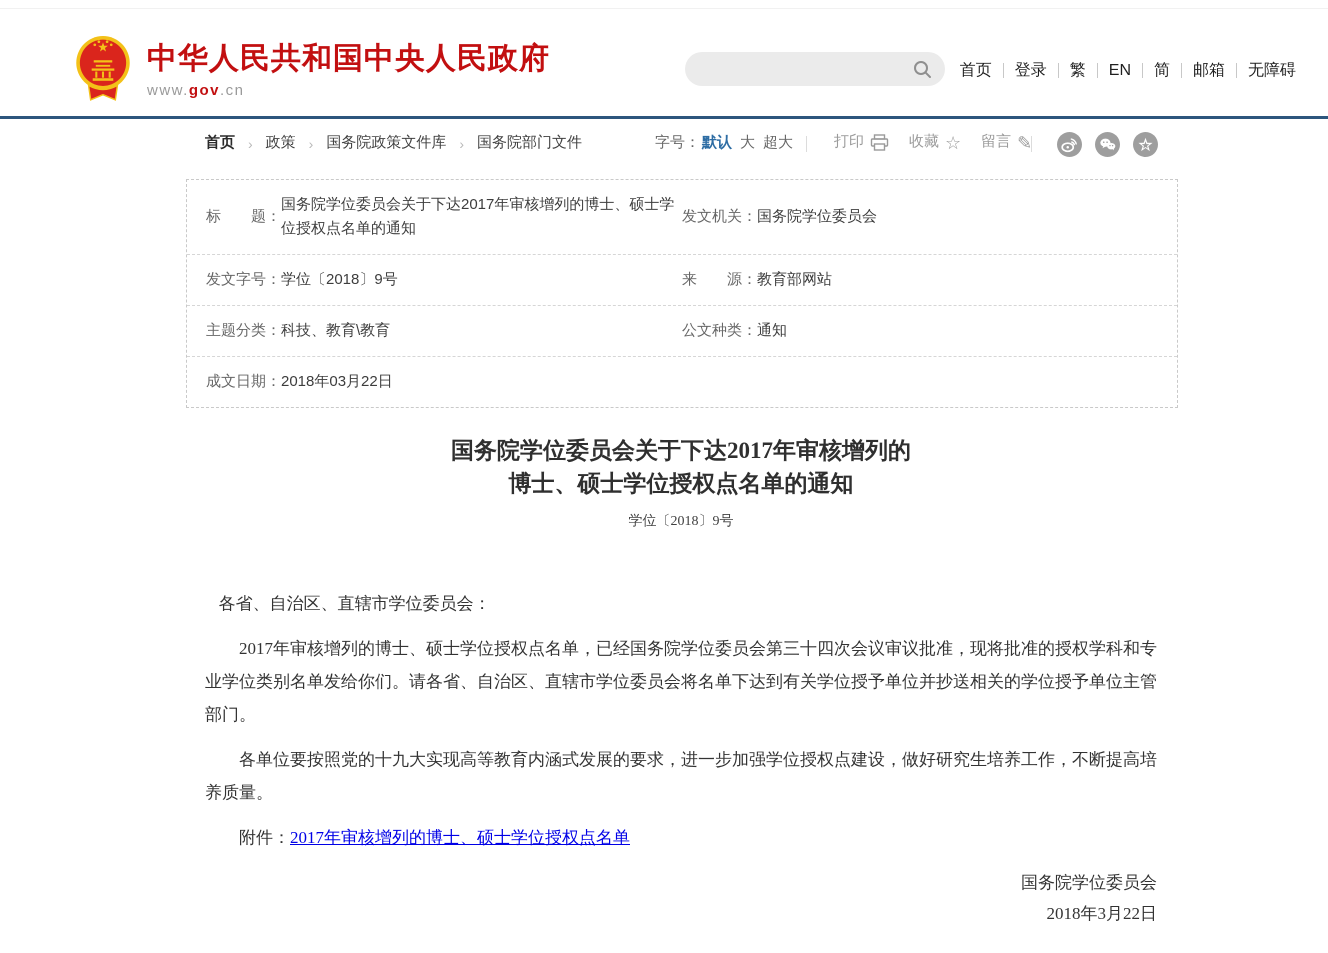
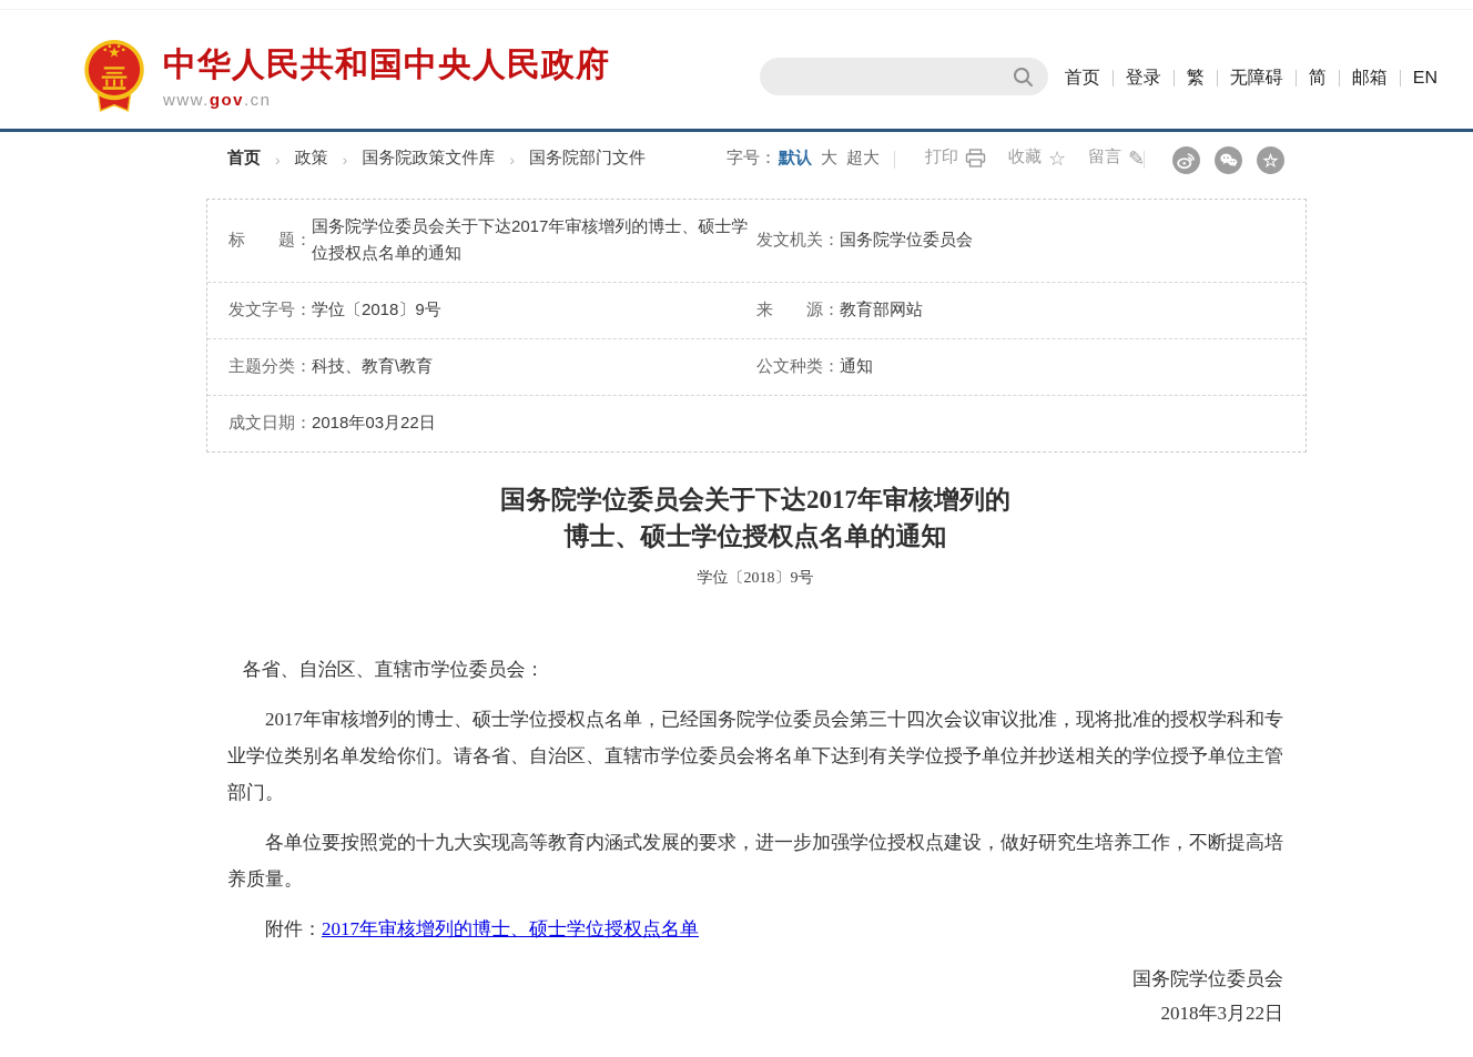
  中华人民共和国中央人民政府
  www.gov.cn
  首页
  登录
  繁
- EN
+ 无障碍
  简
  邮箱
- 无障碍
+ EN
  首页
  政策
  国务院政策文件库
  国务院部门文件
  字号：
  默认
  大
  超大
  打印
  收藏
  ☆
  留言
  ✎
  标 题：
  国务院学位委员会关于下达2017年审核增列的博士、硕士学位授权点名单的通知
  发文机关：
  国务院学位委员会
  发文字号：
  学位〔2018〕9号
  来 源：
  教育部网站
  主题分类：
  科技、教育\教育
  公文种类：
  通知
  成文日期：
  2018年03月22日
  国务院学位委员会关于下达2017年审核增列的
  博士、硕士学位授权点名单的通知
  学位〔2018〕9号
  各省、自治区、直辖市学位委员会：
  2017年审核增列的博士、硕士学位授权点名单，已经国务院学位委员会第三十四次会议审议批准，现将批准的授权学科和专业学位类别名单发给你们。请各省、自治区、直辖市学位委员会将名单下达到有关学位授予单位并抄送相关的学位授予单位主管部门。
  各单位要按照党的十九大实现高等教育内涵式发展的要求，进一步加强学位授权点建设，做好研究生培养工作，不断提高培养质量。
  附件：2017年审核增列的博士、硕士学位授权点名单
  国务院学位委员会
  2018年3月22日
